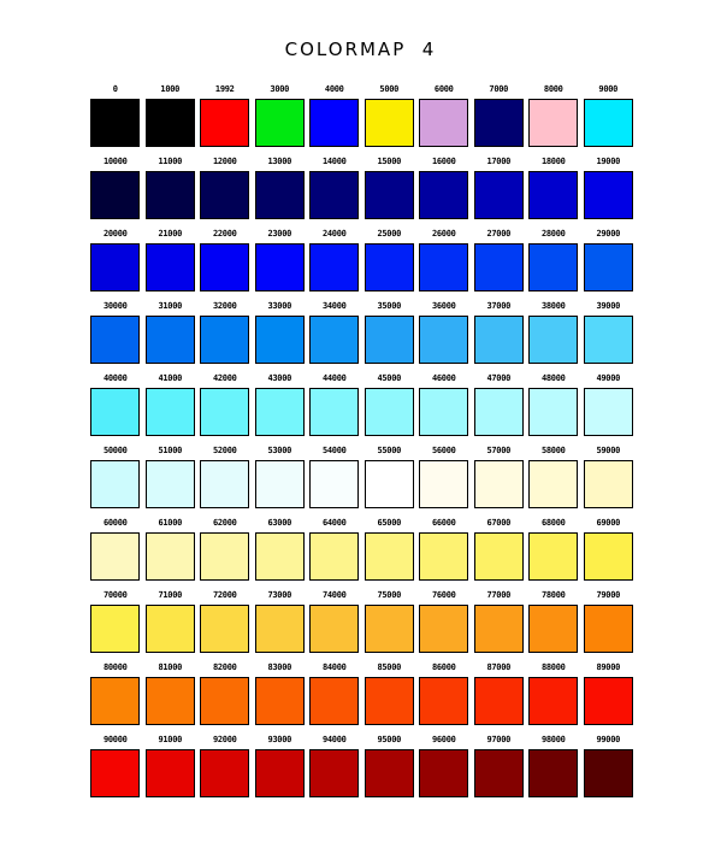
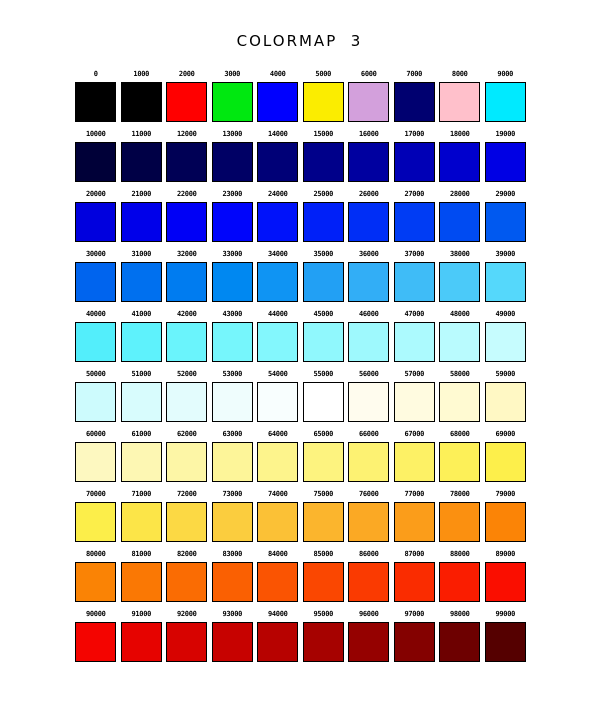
- COLORMAP 4
+ COLORMAP 3
  0
  1000
- 1992
+ 2000
  3000
  4000
  5000
  6000
  7000
  8000
  9000
  10000
  11000
  12000
  13000
  14000
  15000
  16000
  17000
  18000
  19000
  20000
  21000
  22000
  23000
  24000
  25000
  26000
  27000
  28000
  29000
  30000
  31000
  32000
  33000
  34000
  35000
  36000
  37000
  38000
  39000
  40000
  41000
  42000
  43000
  44000
  45000
  46000
  47000
  48000
  49000
  50000
  51000
  52000
  53000
  54000
  55000
  56000
  57000
  58000
  59000
  60000
  61000
  62000
  63000
  64000
  65000
  66000
  67000
  68000
  69000
  70000
  71000
  72000
  73000
  74000
  75000
  76000
  77000
  78000
  79000
  80000
  81000
  82000
  83000
  84000
  85000
  86000
  87000
  88000
  89000
  90000
  91000
  92000
  93000
  94000
  95000
  96000
  97000
  98000
  99000
